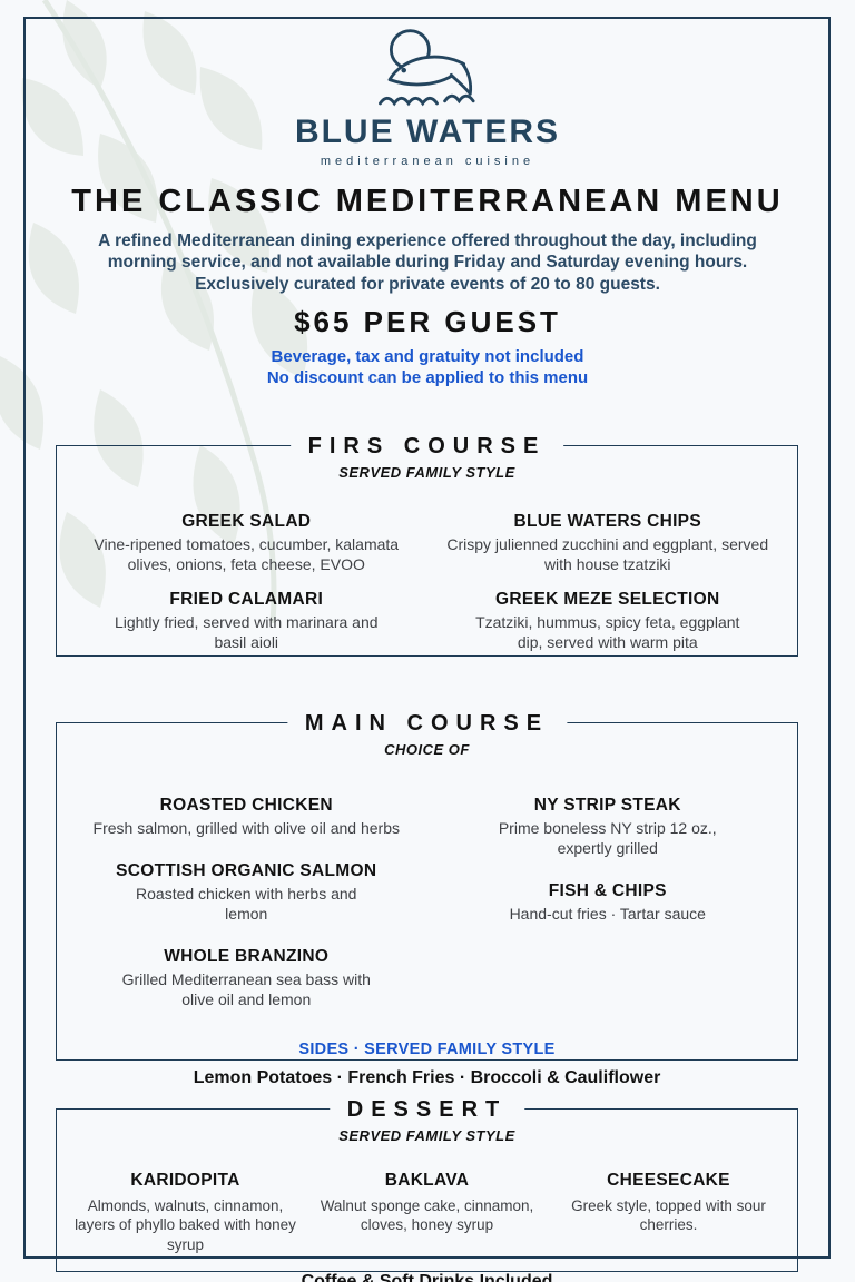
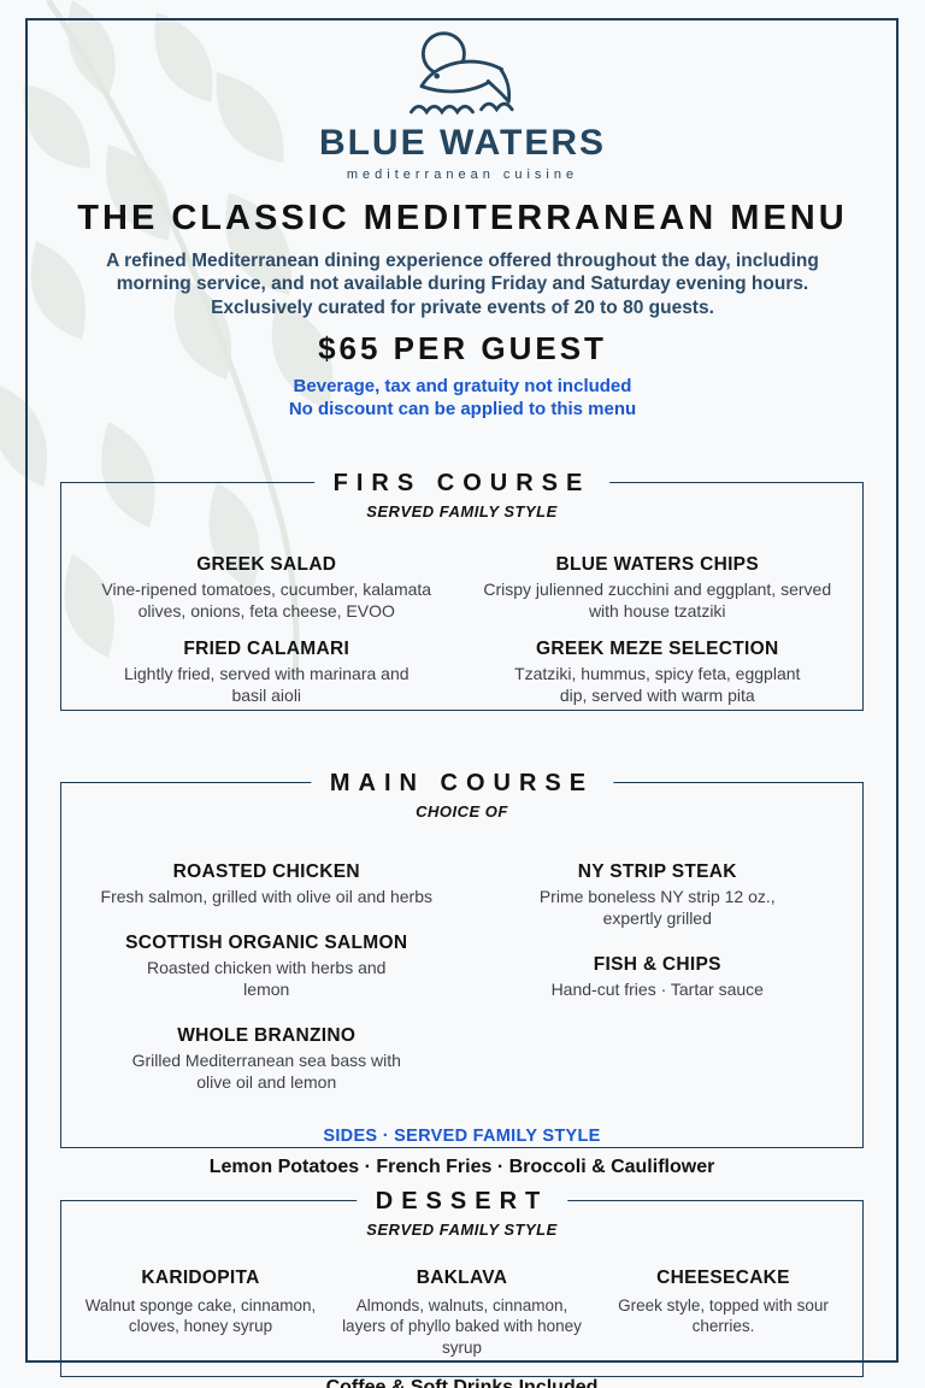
  BLUE WATERS
  mediterranean cuisine
  THE CLASSIC MEDITERRANEAN MENU
  A refined Mediterranean dining experience offered throughout the day, including morning service, and not available during Friday and Saturday evening hours. Exclusively curated for private events of 20 to 80 guests.
  $65 PER GUEST
  Beverage, tax and gratuity not included
  No discount can be applied to this menu
  FIRS COURSE
  SERVED FAMILY STYLE
  GREEK SALAD
  Vine-ripened tomatoes, cucumber, kalamata olives, onions, feta cheese, EVOO
  FRIED CALAMARI
  Lightly fried, served with marinara and basil aioli
  BLUE WATERS CHIPS
  Crispy julienned zucchini and eggplant, served with house tzatziki
  GREEK MEZE SELECTION
  Tzatziki, hummus, spicy feta, eggplant dip, served with warm pita
  MAIN COURSE
  CHOICE OF
  ROASTED CHICKEN
  Fresh salmon, grilled with olive oil and herbs
  SCOTTISH ORGANIC SALMON
  Roasted chicken with herbs and lemon
  WHOLE BRANZINO
  Grilled Mediterranean sea bass with olive oil and lemon
  NY STRIP STEAK
  Prime boneless NY strip 12 oz., expertly grilled
  FISH & CHIPS
  Hand-cut fries · Tartar sauce
  SIDES · SERVED FAMILY STYLE
  Lemon Potatoes · French Fries · Broccoli & Cauliflower
  DESSERT
  SERVED FAMILY STYLE
  KARIDOPITA
- Almonds, walnuts, cinnamon, layers of phyllo baked with honey syrup
+ Walnut sponge cake, cinnamon, cloves, honey syrup
  BAKLAVA
- Walnut sponge cake, cinnamon, cloves, honey syrup
+ Almonds, walnuts, cinnamon, layers of phyllo baked with honey syrup
  CHEESECAKE
  Greek style, topped with sour cherries.
